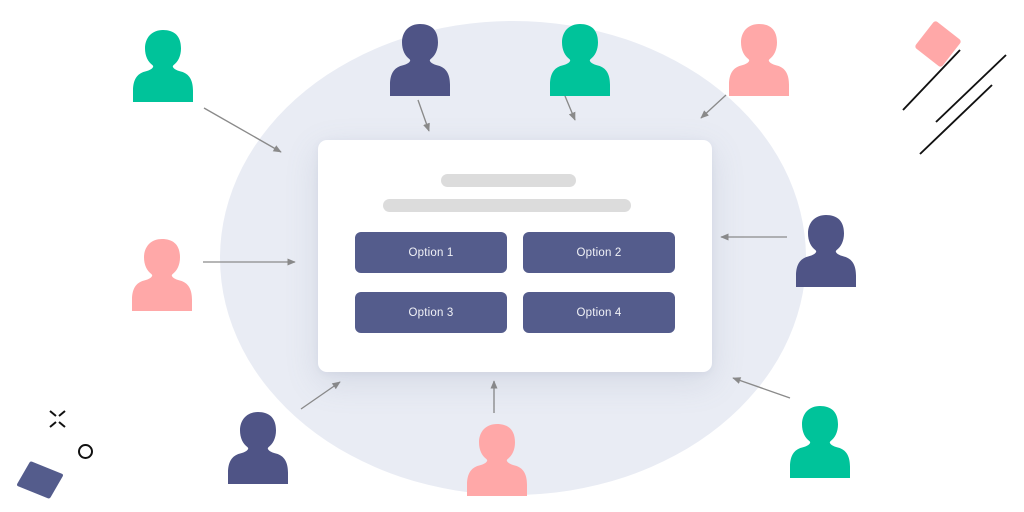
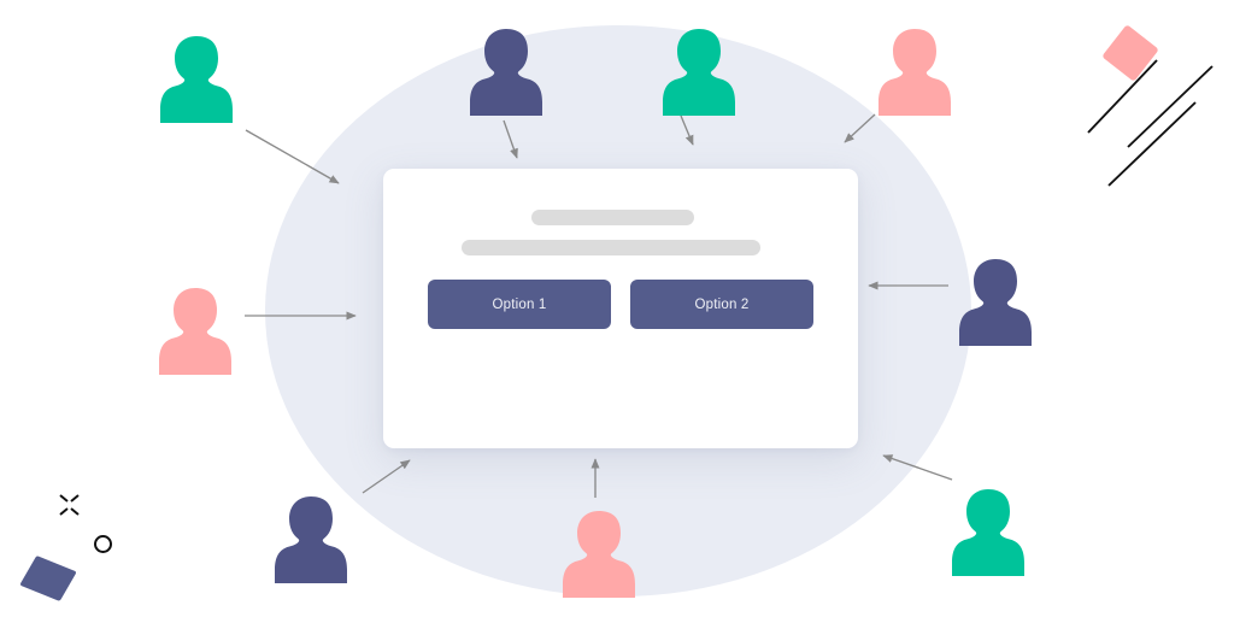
  Option 1
  Option 2
- Option 3
- Option 4
